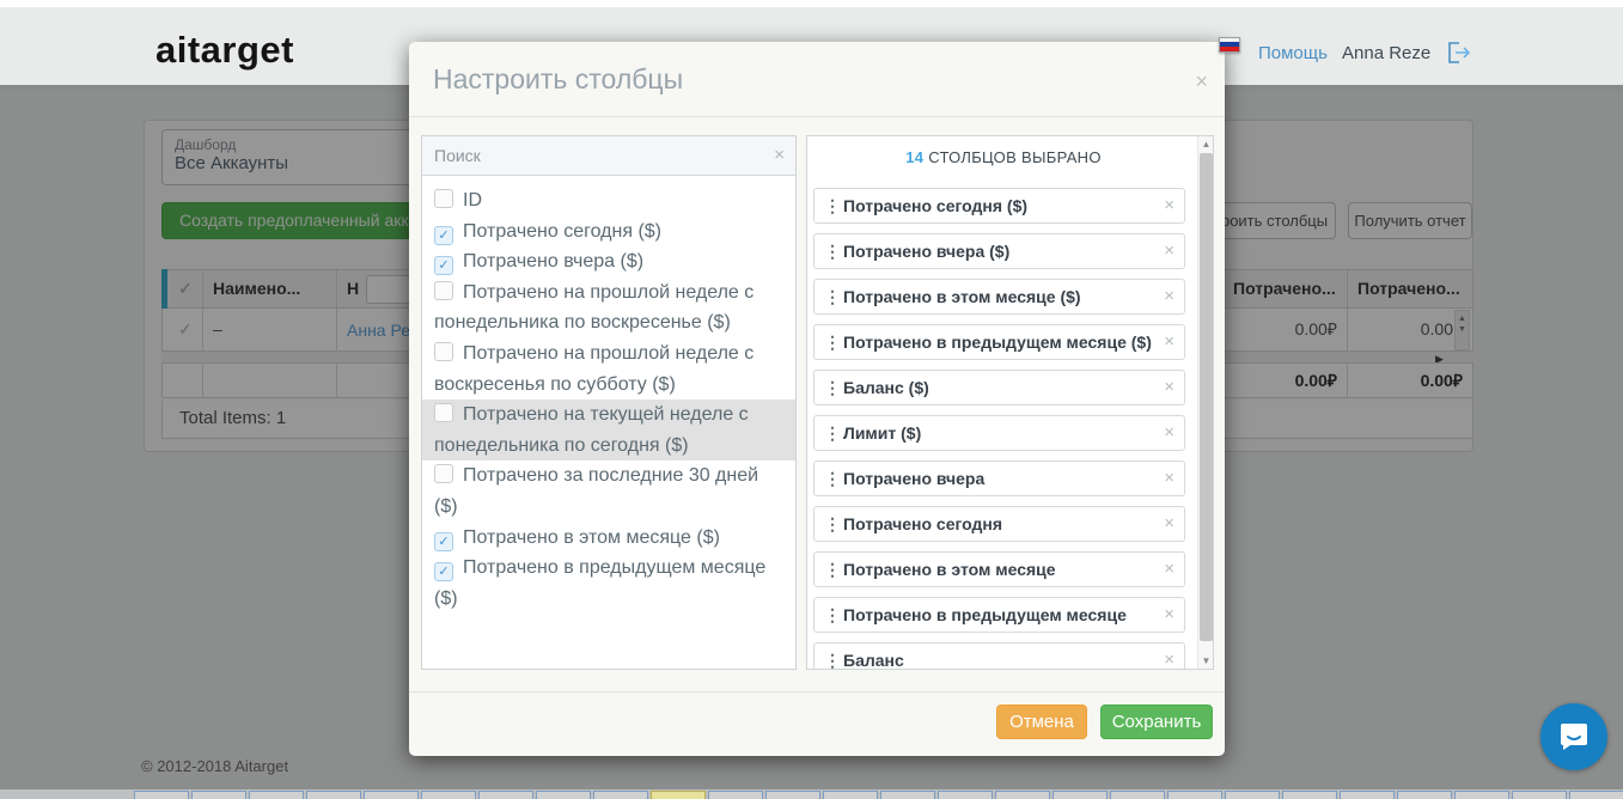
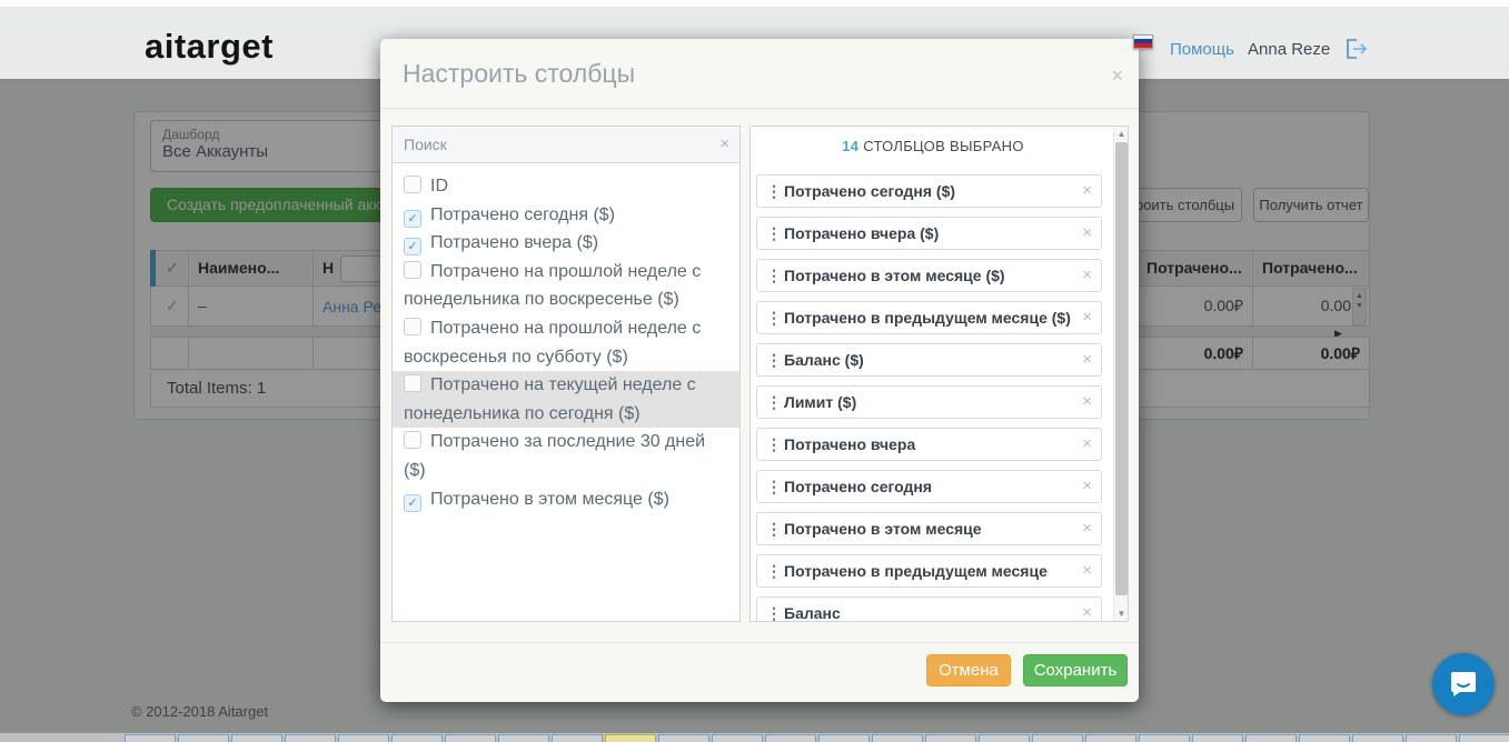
  aitarget
  Помощь
  Anna Reze
  Дашборд
  Все Аккаунты
  Создать предоплаченный акк
  роить столбцы
  Получить отчет
  ✓
  Наимено...
  Н
  Потрачено...
  Потрачено...
  ✓
  –
  Анна Ре
  0.00₽
  0.00
  ▶
  0.00₽
  0.00₽
  Total Items: 1
  © 2012-2018 Aitarget
  Настроить столбцы
  ×
  Поиск
  ×
  ID
  ✓ Потрачено сегодня ($)
  ✓ Потрачено вчера ($)
  Потрачено на прошлой неделе с понедельника по воскресенье ($)
  Потрачено на прошлой неделе с воскресенья по субботу ($)
  Потрачено на текущей неделе с понедельника по сегодня ($)
  Потрачено за последние 30 дней ($)
  ✓ Потрачено в этом месяце ($)
- ✓ Потрачено в предыдущем месяце ($)
  14 СТОЛБЦОВ ВЫБРАНО
  ⋮
  Потрачено сегодня ($)
  ×
  ⋮
  Потрачено вчера ($)
  ×
  ⋮
  Потрачено в этом месяце ($)
  ×
  ⋮
  Потрачено в предыдущем месяце ($)
  ×
  ⋮
  Баланс ($)
  ×
  ⋮
  Лимит ($)
  ×
  ⋮
  Потрачено вчера
  ×
  ⋮
  Потрачено сегодня
  ×
  ⋮
  Потрачено в этом месяце
  ×
  ⋮
  Потрачено в предыдущем месяце
  ×
  ⋮
  Баланс
  ×
  ▲
  ▼
  Отмена
  Сохранить
